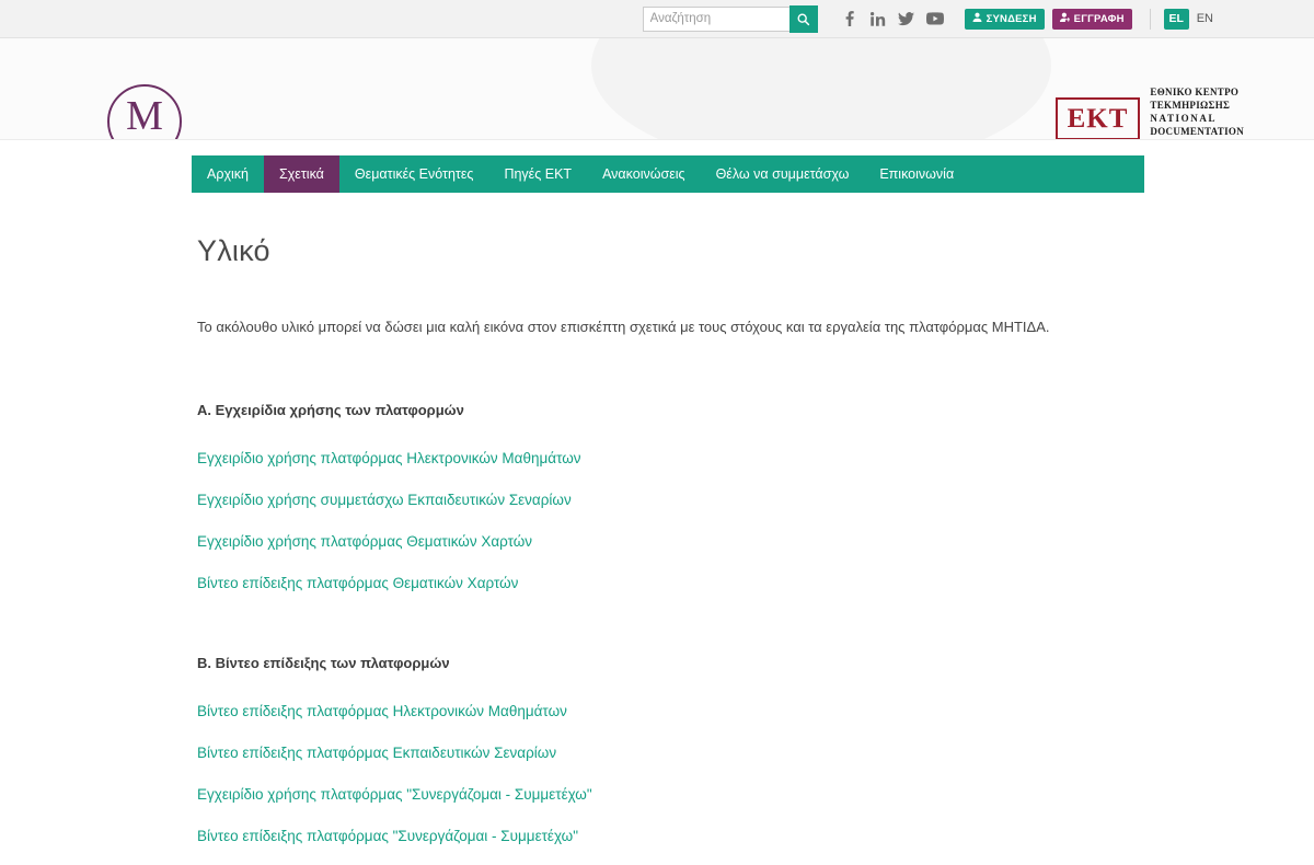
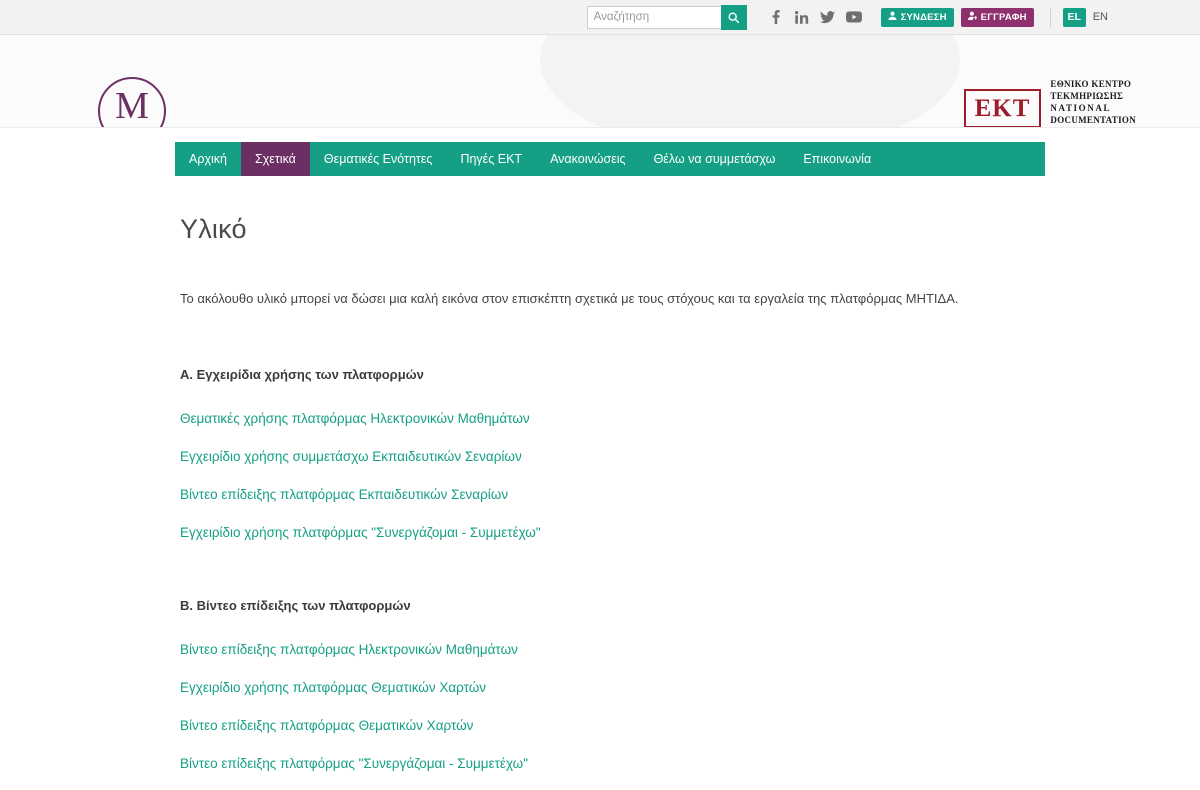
  Αναζήτηση
  ΣΥΝΔΕΣΗ
  ΕΓΓΡΑΦΗ
  EL
  EN
  Μ
  ΕΚΤ
  ΕΘΝΙΚΟ ΚΕΝΤΡΟ
  ΤΕΚΜΗΡΙΩΣΗΣ
  NATIONAL
  DOCUMENTATION
  Αρχική
  Σχετικά
  Θεματικές Ενότητες
  Πηγές ΕΚΤ
  Ανακοινώσεις
  Θέλω να συμμετάσχω
  Επικοινωνία
  Υλικό
  Το ακόλουθο υλικό μπορεί να δώσει μια καλή εικόνα στον επισκέπτη σχετικά με τους στόχους και τα εργαλεία της πλατφόρμας ΜΗΤΙΔΑ.
  Α. Εγχειρίδια χρήσης των πλατφορμών
- Εγχειρίδιο χρήσης πλατφόρμας Ηλεκτρονικών Μαθημάτων
+ Θεματικές χρήσης πλατφόρμας Ηλεκτρονικών Μαθημάτων
  Εγχειρίδιο χρήσης συμμετάσχω Εκπαιδευτικών Σεναρίων
- Εγχειρίδιο χρήσης πλατφόρμας Θεματικών Χαρτών
+ Βίντεο επίδειξης πλατφόρμας Εκπαιδευτικών Σεναρίων
- Βίντεο επίδειξης πλατφόρμας Θεματικών Χαρτών
+ Εγχειρίδιο χρήσης πλατφόρμας "Συνεργάζομαι - Συμμετέχω"
  Β. Βίντεο επίδειξης των πλατφορμών
  Βίντεο επίδειξης πλατφόρμας Ηλεκτρονικών Μαθημάτων
- Βίντεο επίδειξης πλατφόρμας Εκπαιδευτικών Σεναρίων
+ Εγχειρίδιο χρήσης πλατφόρμας Θεματικών Χαρτών
- Εγχειρίδιο χρήσης πλατφόρμας "Συνεργάζομαι - Συμμετέχω"
+ Βίντεο επίδειξης πλατφόρμας Θεματικών Χαρτών
  Βίντεο επίδειξης πλατφόρμας "Συνεργάζομαι - Συμμετέχω"
